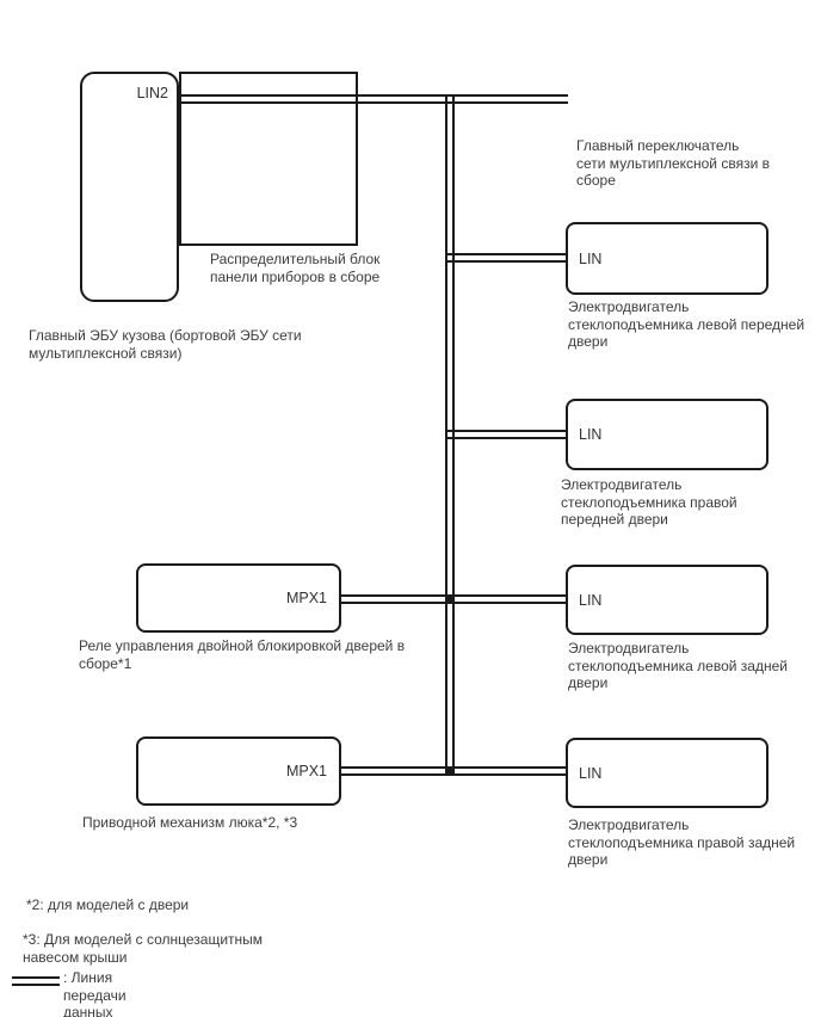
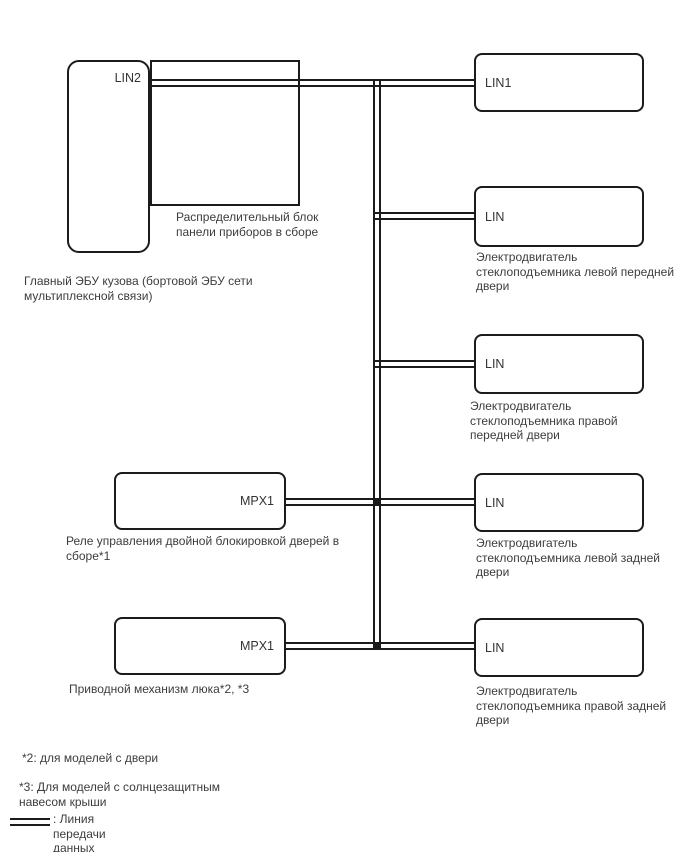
  LIN2
+ LIN1
  LIN
  LIN
  LIN
  LIN
  MPX1
  MPX1
  Распределительный блок
  панели приборов в сборе
  Главный ЭБУ кузова (бортовой ЭБУ сети
  мультиплексной связи)
- Главный переключатель
- сети мультиплексной связи в
- сборе
  Электродвигатель
  стеклоподъемника левой передней
  двери
  Электродвигатель
  стеклоподъемника правой
  передней двери
  Электродвигатель
  стеклоподъемника левой задней
  двери
  Электродвигатель
  стеклоподъемника правой задней
  двери
  Реле управления двойной блокировкой дверей в
  сборе*1
  Приводной механизм люка*2, *3
  *2: для моделей с двери
  *3: Для моделей с солнцезащитным
  навесом крыши
  : Линия передачи данных
